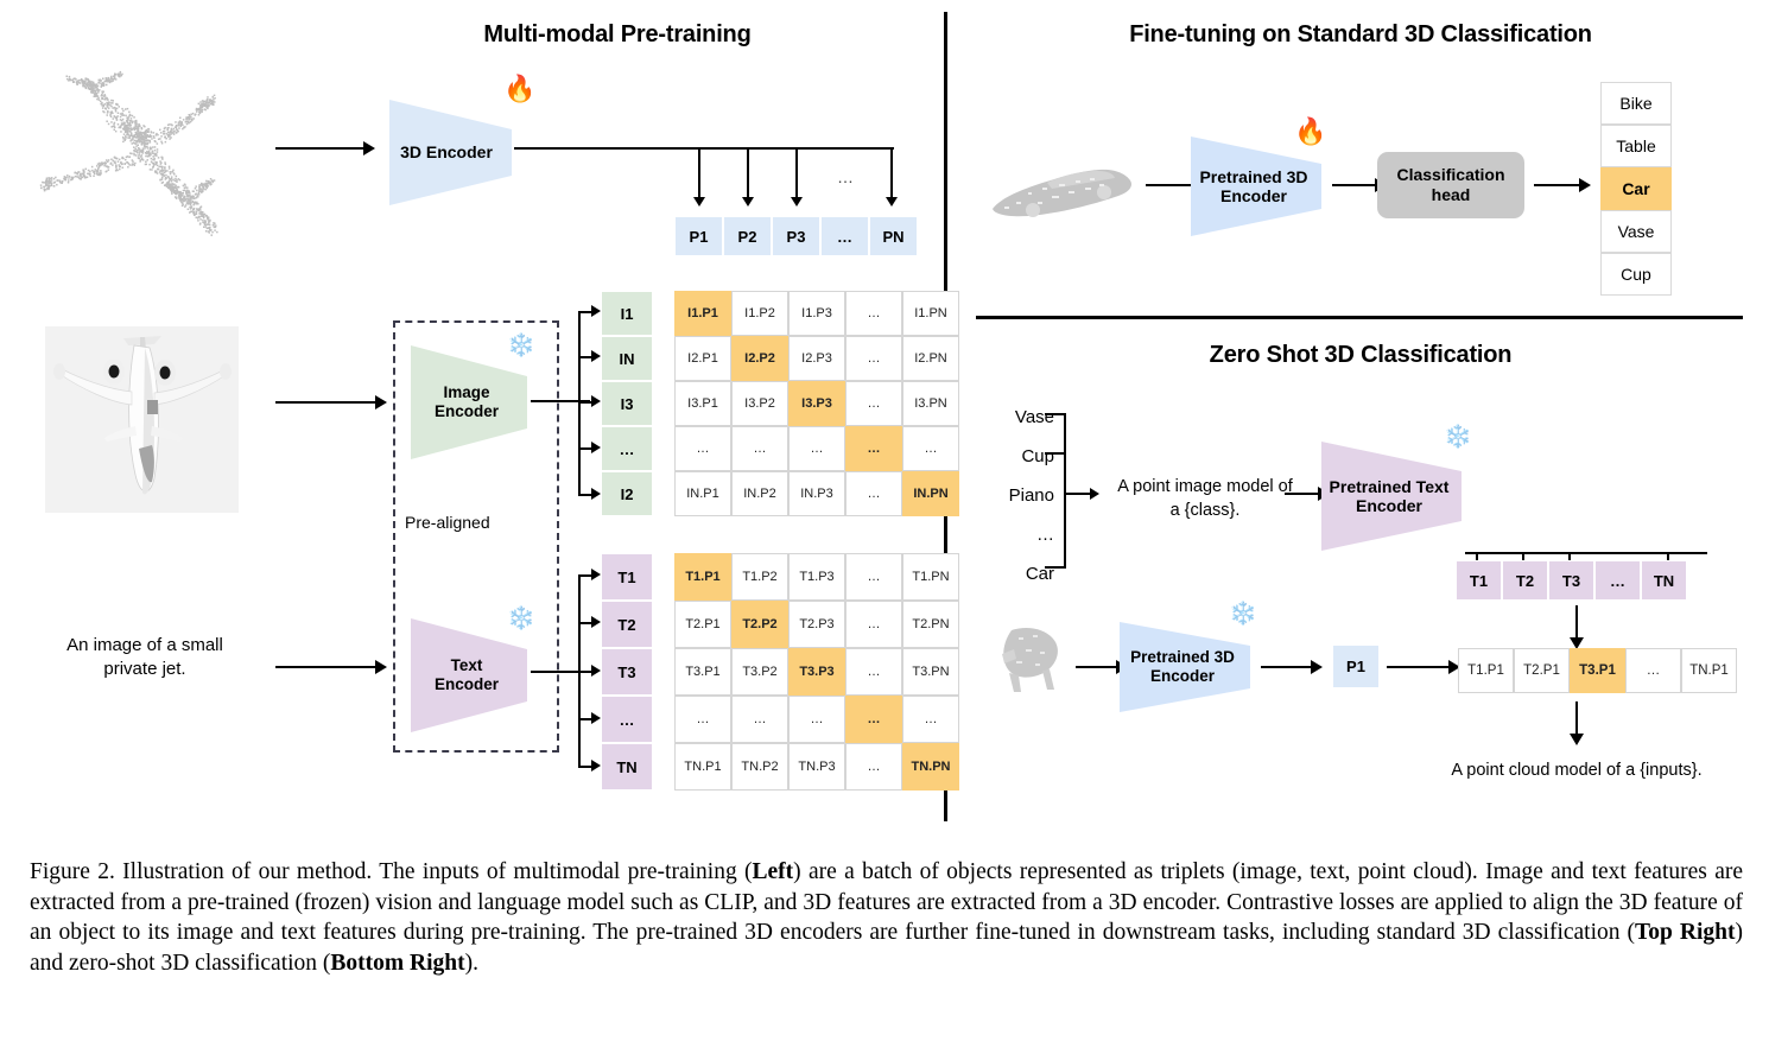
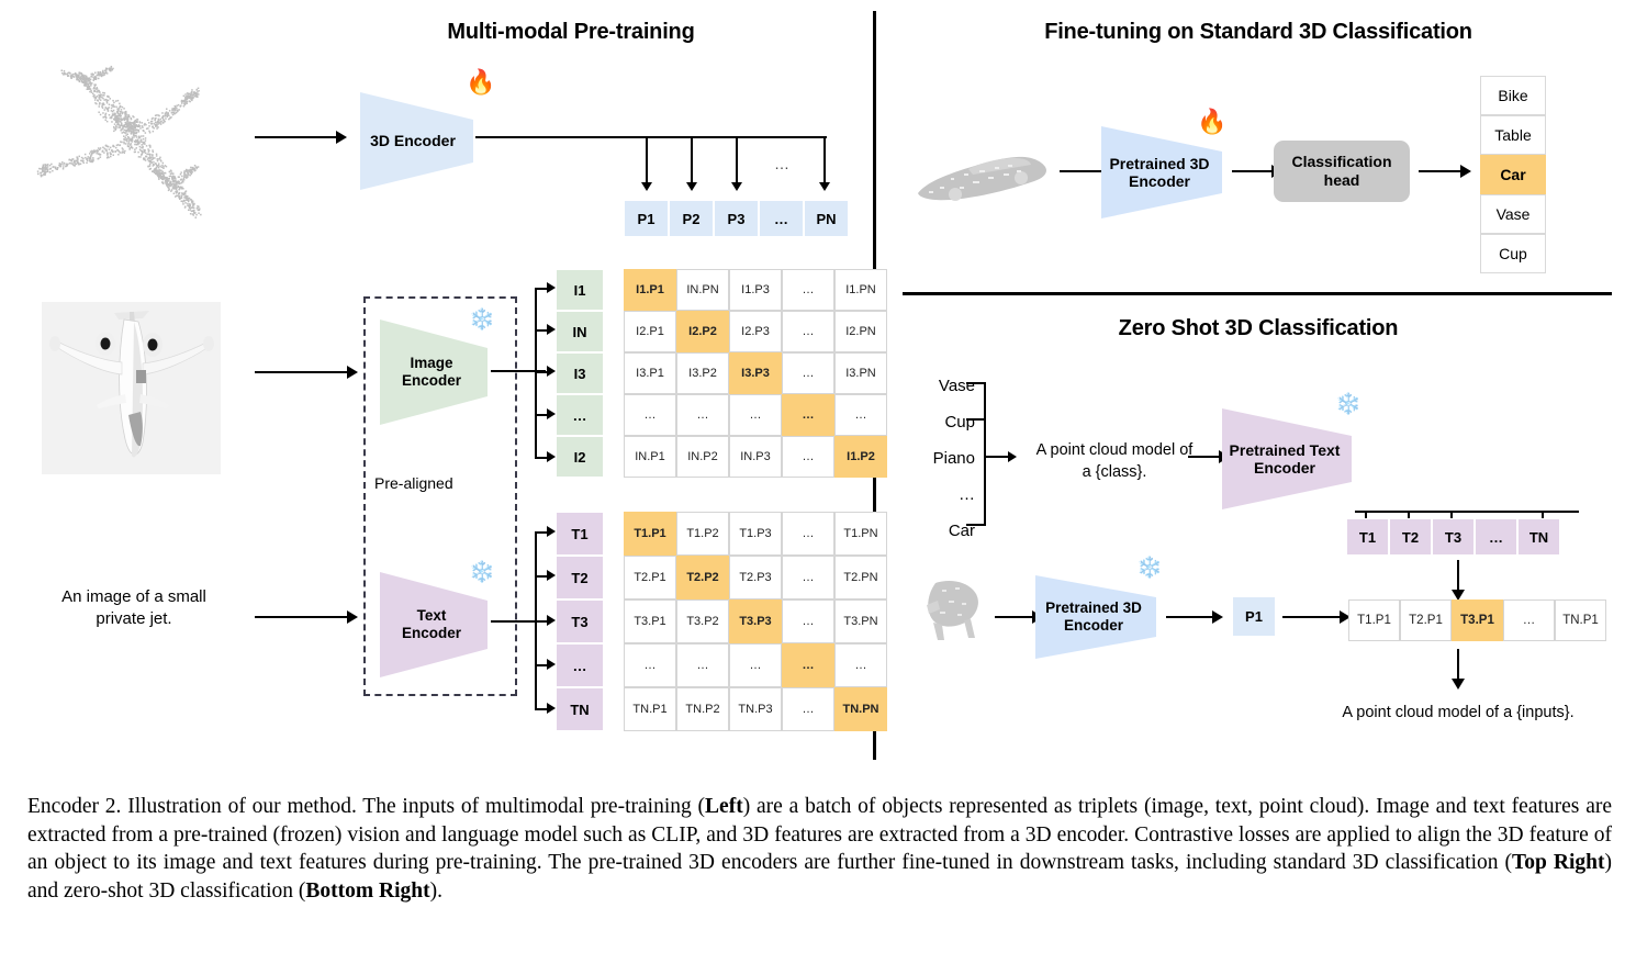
  Multi-modal Pre-training
  3D Encoder
  🔥
  …
  P1
  P2
  P3
  …
  PN
  An image of a small
  private jet.
  Pre-aligned
  Image
  Encoder
  ❄️
  Text
  Encoder
  ❄️
  I1
  IN
  I3
  …
  I2
  I1.P1
- I1.P2
+ IN.PN
  I1.P3
  …
  I1.PN
  I2.P1
  I2.P2
  I2.P3
  …
  I2.PN
  I3.P1
  I3.P2
  I3.P3
  …
  I3.PN
  …
  …
  …
  …
  …
  IN.P1
  IN.P2
  IN.P3
  …
- IN.PN
+ I1.P2
  T1
  T2
  T3
  …
  TN
  T1.P1
  T1.P2
  T1.P3
  …
  T1.PN
  T2.P1
  T2.P2
  T2.P3
  …
  T2.PN
  T3.P1
  T3.P2
  T3.P3
  …
  T3.PN
  …
  …
  …
  …
  …
  TN.P1
  TN.P2
  TN.P3
  …
  TN.PN
  Fine-tuning on Standard 3D Classification
  Pretrained 3D
  Encoder
  🔥
  Classification
  head
  Bike
  Table
  Car
  Vase
  Cup
  Zero Shot 3D Classification
  Vase
  Cup
  Piano
  …
  Car
- A point image model of
+ A point cloud model of
  a {class}.
  Pretrained Text
  Encoder
  ❄️
  T1
  T2
  T3
  …
  TN
  Pretrained 3D
  Encoder
  ❄️
  P1
  T1.P1
  T2.P1
  T3.P1
  …
  TN.P1
  A point cloud model of a {inputs}.
- Figure 2. Illustration of our method. The inputs of multimodal pre-training (Left) are a batch of objects represented as triplets (image, text, point cloud). Image and text features are extracted from a pre-trained (frozen) vision and language model such as CLIP, and 3D features are extracted from a 3D encoder. Contrastive losses are applied to align the 3D feature of an object to its image and text features during pre-training. The pre-trained 3D encoders are further fine-tuned in downstream tasks, including standard 3D classification (Top Right) and zero-shot 3D classification (Bottom Right).
+ Encoder 2. Illustration of our method. The inputs of multimodal pre-training (Left) are a batch of objects represented as triplets (image, text, point cloud). Image and text features are extracted from a pre-trained (frozen) vision and language model such as CLIP, and 3D features are extracted from a 3D encoder. Contrastive losses are applied to align the 3D feature of an object to its image and text features during pre-training. The pre-trained 3D encoders are further fine-tuned in downstream tasks, including standard 3D classification (Top Right) and zero-shot 3D classification (Bottom Right).
